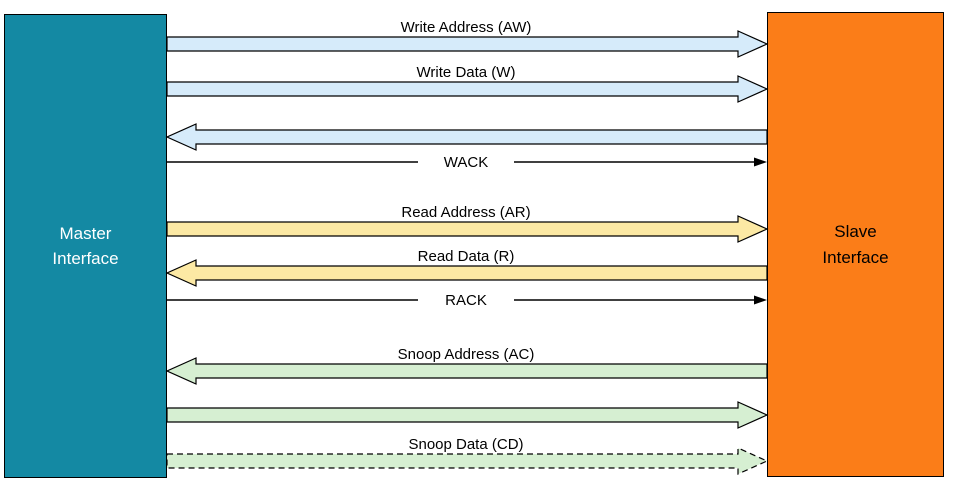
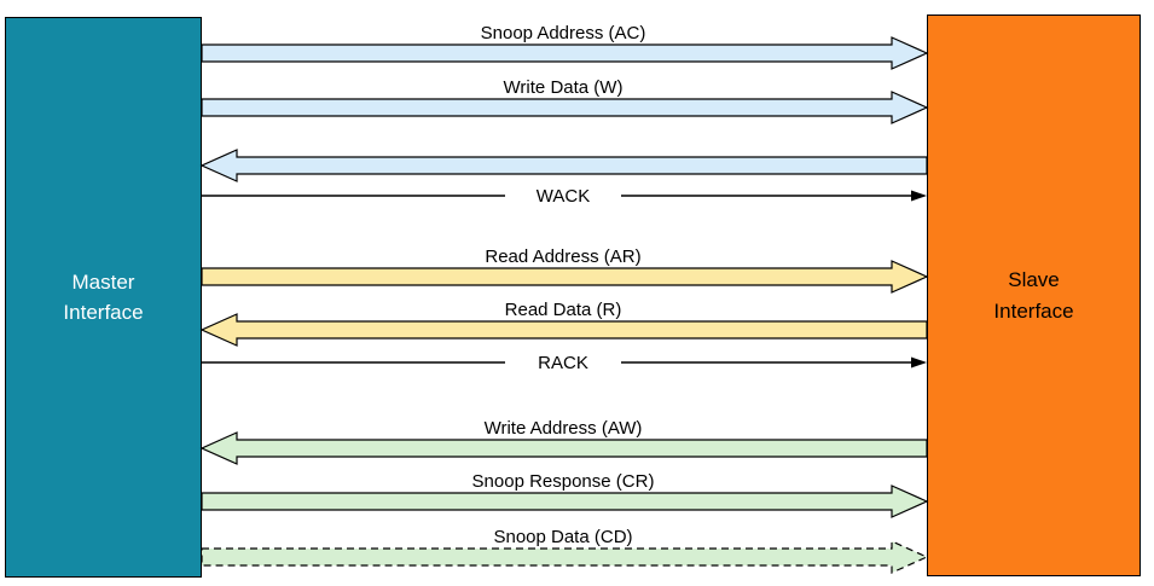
  Master
  Interface
  Slave
  Interface
- Write Address (AW)
+ Snoop Address (AC)
  Write Data (W)
  WACK
  Read Address (AR)
  Read Data (R)
  RACK
- Snoop Address (AC)
+ Write Address (AW)
+ Snoop Response (CR)
  Snoop Data (CD)
